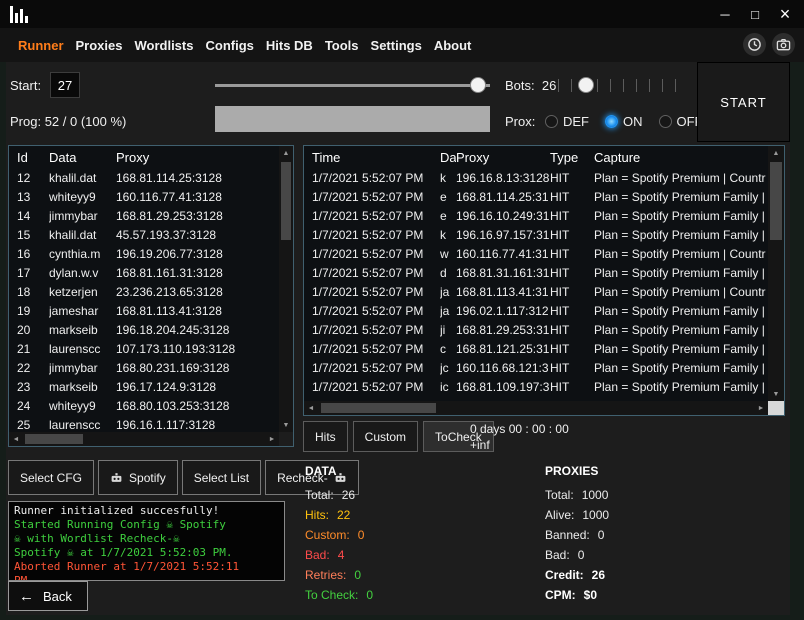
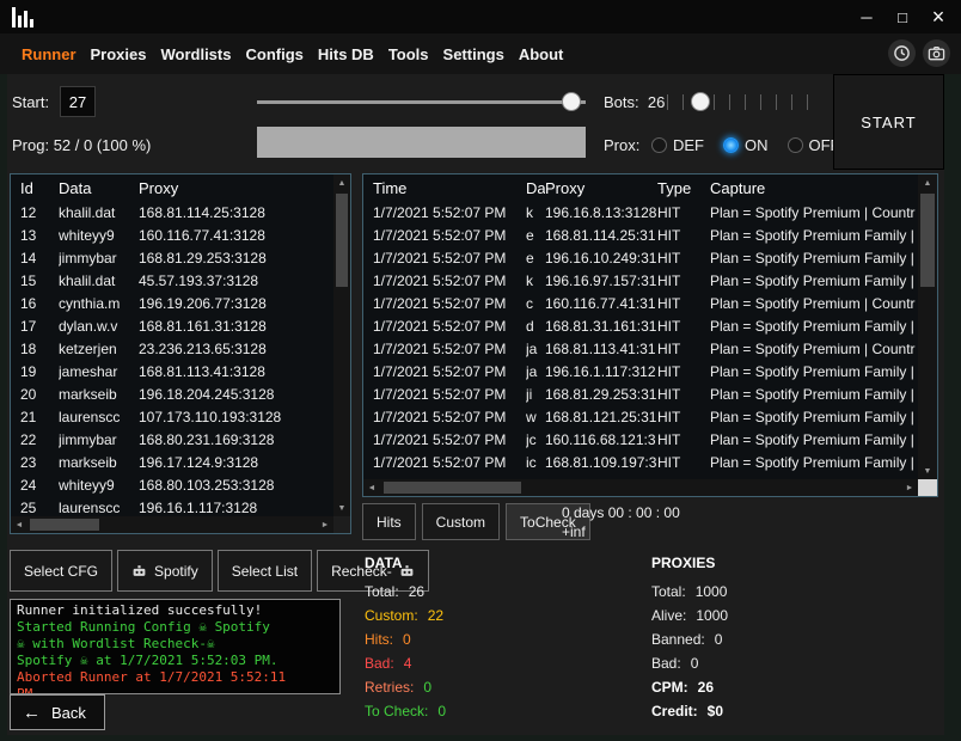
  ─
  □
  ×
  Runner
  Proxies
  Wordlists
  Configs
  Hits DB
  Tools
  Settings
  About
  Start:
  27
  Bots: 26
  Prog: 52 / 0 (100 %)
  Prox:
  DEF
  ON
  START
  Id
  Data
  Proxy
  12
  khalil.dat
  168.81.114.25:3128
  13
  whiteyy9
  160.116.77.41:3128
  14
  jimmybar
  168.81.29.253:3128
  15
  khalil.dat
  45.57.193.37:3128
  16
  cynthia.m
  196.19.206.77:3128
  17
  dylan.w.v
  168.81.161.31:3128
  18
  ketzerjen
  23.236.213.65:3128
  19
  jameshar
  168.81.113.41:3128
  20
  markseib
  196.18.204.245:3128
  21
  laurenscc
  107.173.110.193:3128
  22
  jimmybar
  168.80.231.169:3128
  23
  markseib
  196.17.124.9:3128
  24
  whiteyy9
  168.80.103.253:3128
  25
  laurenscc
  196.16.1.117:3128
  Time
  Proxy
  Type
  Capture
  1/7/2021 5:52:07 PM
  k
  196.16.8.13:3128
  HIT
  Plan = Spotify Premium | Countr
  1/7/2021 5:52:07 PM
  e
  168.81.114.25:31
  HIT
  Plan = Spotify Premium Family |
  1/7/2021 5:52:07 PM
  e
  196.16.10.249:31
  HIT
  Plan = Spotify Premium Family |
  1/7/2021 5:52:07 PM
  k
  196.16.97.157:31
  HIT
  Plan = Spotify Premium Family |
  1/7/2021 5:52:07 PM
- w
+ c
  160.116.77.41:31
  HIT
  Plan = Spotify Premium | Countr
  1/7/2021 5:52:07 PM
  d
  168.81.31.161:31
  HIT
  Plan = Spotify Premium Family |
  1/7/2021 5:52:07 PM
  ja
  168.81.113.41:31
  HIT
  Plan = Spotify Premium | Countr
  1/7/2021 5:52:07 PM
  ja
- 196.02.1.117:312
+ 196.16.1.117:312
  HIT
  Plan = Spotify Premium Family |
  1/7/2021 5:52:07 PM
  ji
  168.81.29.253:31
  HIT
  Plan = Spotify Premium Family |
  1/7/2021 5:52:07 PM
- c
+ w
  168.81.121.25:31
  HIT
  Plan = Spotify Premium Family |
  1/7/2021 5:52:07 PM
  jc
  160.116.68.121:3
  HIT
  Plan = Spotify Premium Family |
  1/7/2021 5:52:07 PM
  ic
  168.81.109.197:3
  HIT
  Plan = Spotify Premium Family |
  Hits
  Custom
  ToCheck
  0 days 00 : 00 : 00
  +inf
  Select CFG
  Spotify
  Select List
  Recheck-
  Runner initialized succesfully!
  Started Running Config ☠ Spotify
  ☠ with Wordlist Recheck-☠
  Spotify ☠ at 1/7/2021 5:52:03 PM.
  Aborted Runner at 1/7/2021 5:52:11
  ←
  Back
  DATA
  Total:
  26
- Hits:
+ Custom:
  22
- Custom:
+ Hits:
  0
  Bad:
  4
  Retries:
  0
  To Check:
  0
  PROXIES
  Total:
  1000
  Alive:
  1000
  Banned:
  0
  Bad:
  0
- Credit:
+ CPM:
  26
- CPM:
+ Credit:
  $0
